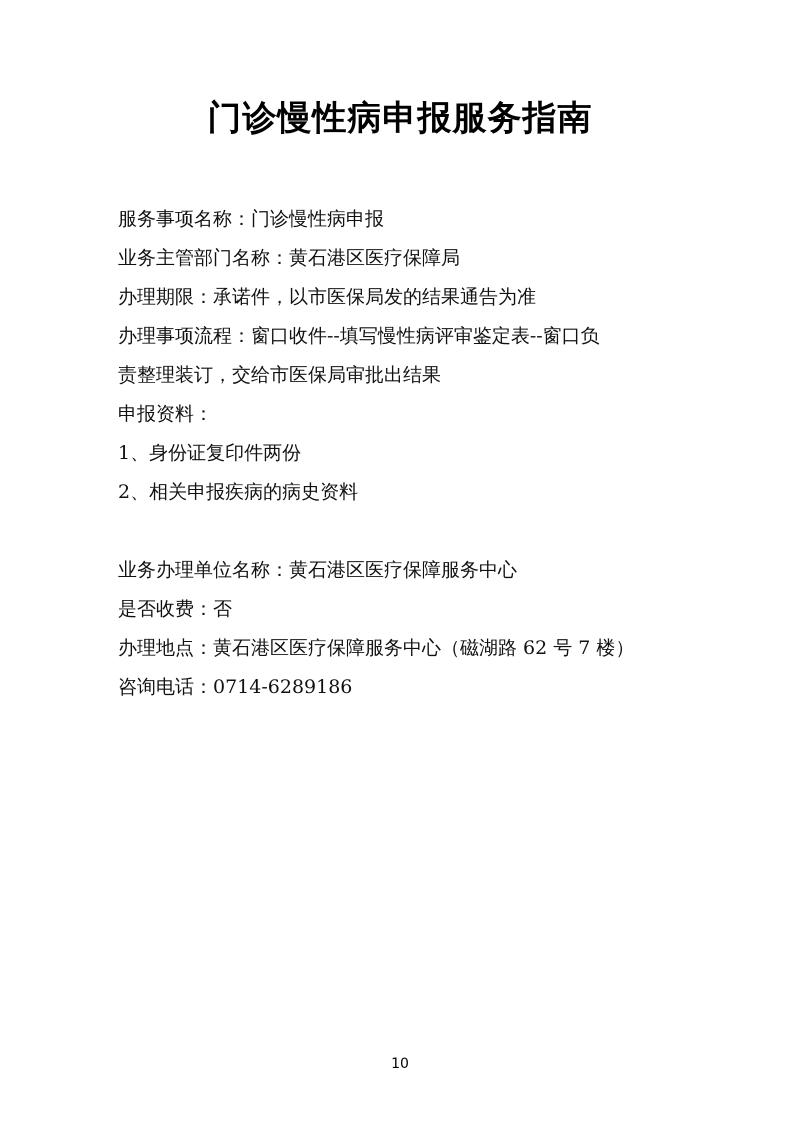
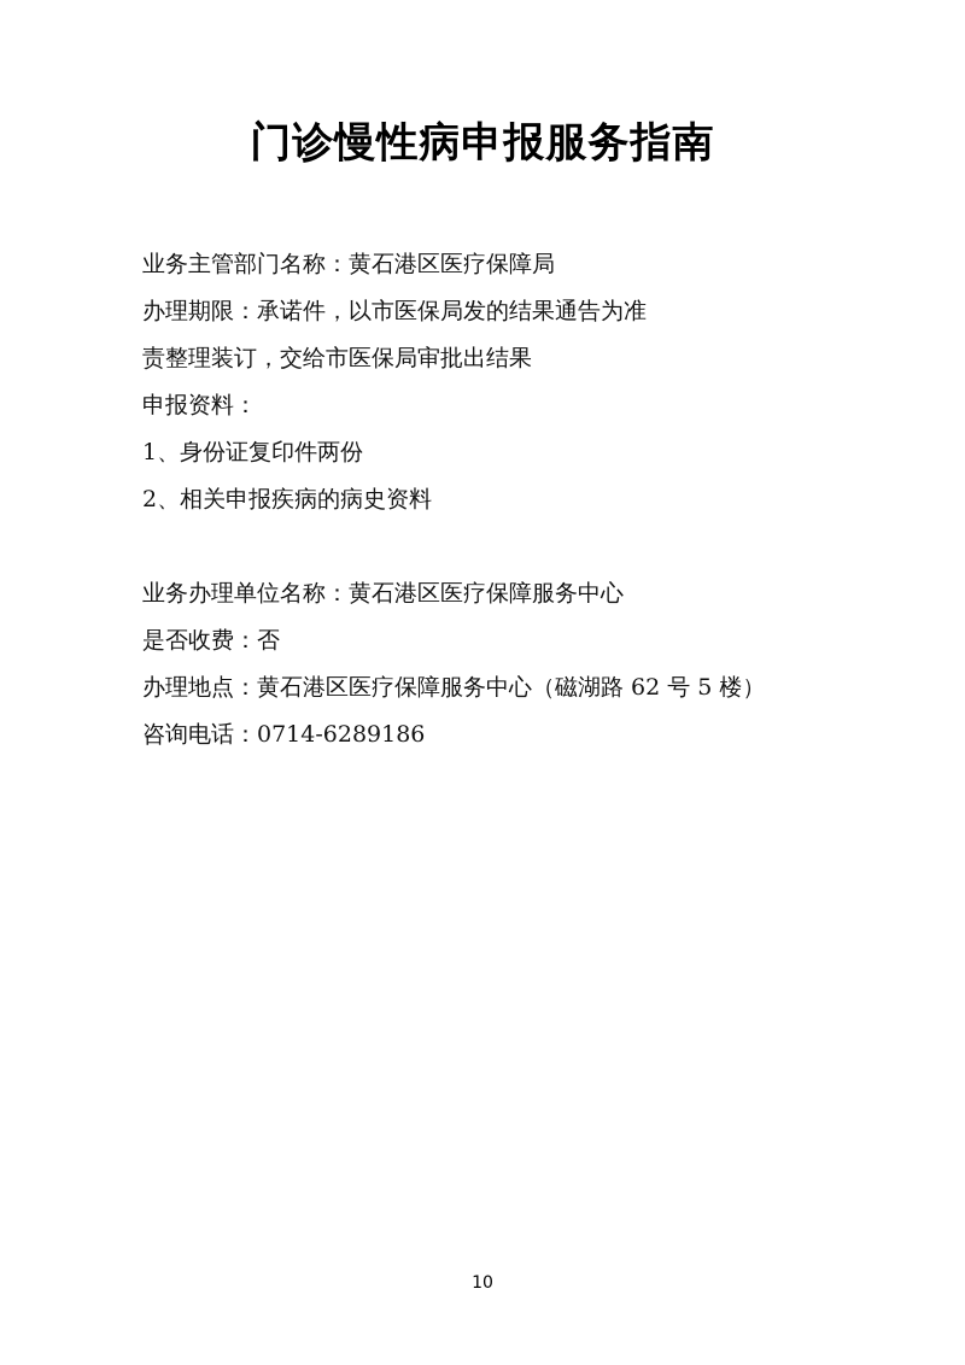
  门诊慢性病申报服务指南
- 服务事项名称：门诊慢性病申报
  业务主管部门名称：黄石港区医疗保障局
  办理期限：承诺件，以市医保局发的结果通告为准
- 办理事项流程：窗口收件--填写慢性病评审鉴定表--窗口负
  责整理装订，交给市医保局审批出结果
  申报资料：
  1、身份证复印件两份
  2、相关申报疾病的病史资料
  业务办理单位名称：黄石港区医疗保障服务中心
  是否收费：否
- 办理地点：黄石港区医疗保障服务中心（磁湖路 62 号 7 楼）
+ 办理地点：黄石港区医疗保障服务中心（磁湖路 62 号 5 楼）
  咨询电话：0714-6289186
  10
